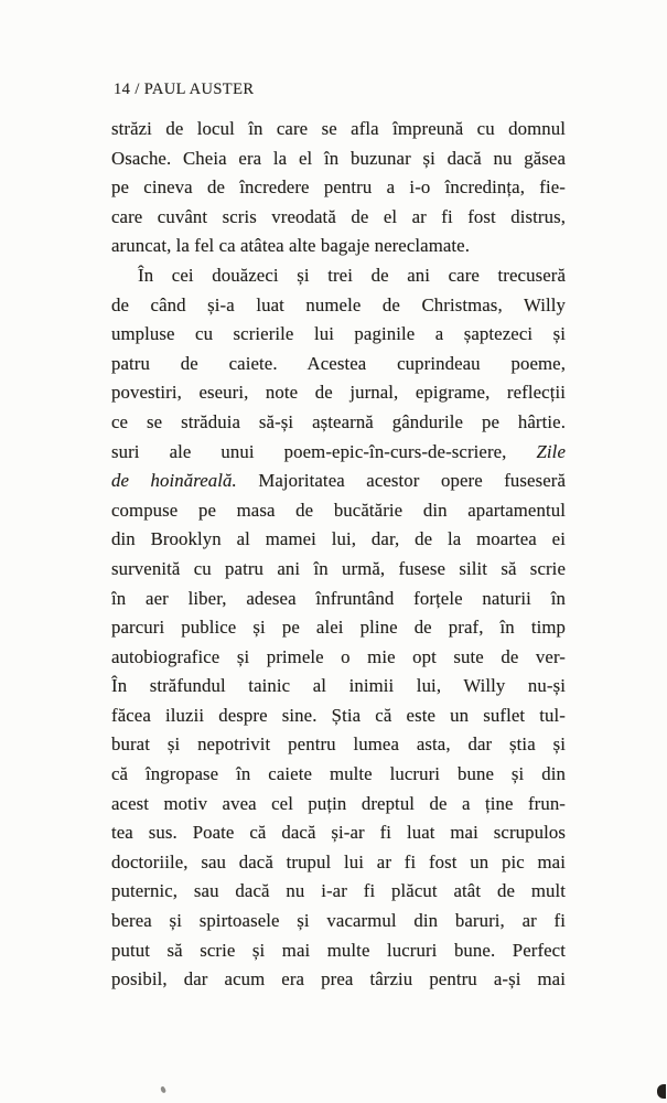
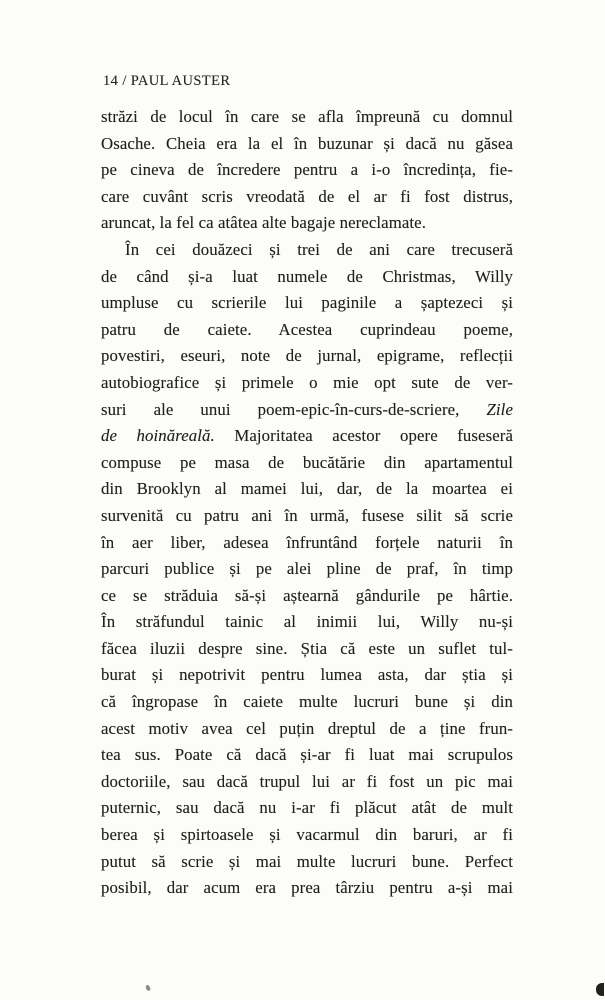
  14 / PAUL AUSTER
  străzi de locul în care se afla împreună cu domnul
  Osache. Cheia era la el în buzunar și dacă nu găsea
  pe cineva de încredere pentru a i-o încredința, fie-
  care cuvânt scris vreodată de el ar fi fost distrus,
  aruncat, la fel ca atâtea alte bagaje nereclamate.
  În cei douăzeci și trei de ani care trecuseră
  de când și-a luat numele de Christmas, Willy
  umpluse cu scrierile lui paginile a șaptezeci și
  patru de caiete. Acestea cuprindeau poeme,
  povestiri, eseuri, note de jurnal, epigrame, reflecții
- ce se străduia să-și aștearnă gândurile pe hârtie.
+ autobiografice și primele o mie opt sute de ver-
  suri ale unui poem-epic-în-curs-de-scriere, Zile
  de hoinăreală. Majoritatea acestor opere fuseseră
  compuse pe masa de bucătărie din apartamentul
  din Brooklyn al mamei lui, dar, de la moartea ei
  survenită cu patru ani în urmă, fusese silit să scrie
  în aer liber, adesea înfruntând forțele naturii în
  parcuri publice și pe alei pline de praf, în timp
- autobiografice și primele o mie opt sute de ver-
+ ce se străduia să-și aștearnă gândurile pe hârtie.
  În străfundul tainic al inimii lui, Willy nu-și
  făcea iluzii despre sine. Știa că este un suflet tul-
  burat și nepotrivit pentru lumea asta, dar știa și
  că îngropase în caiete multe lucruri bune și din
  acest motiv avea cel puțin dreptul de a ține frun-
  tea sus. Poate că dacă și-ar fi luat mai scrupulos
  doctoriile, sau dacă trupul lui ar fi fost un pic mai
  puternic, sau dacă nu i-ar fi plăcut atât de mult
  berea și spirtoasele și vacarmul din baruri, ar fi
  putut să scrie și mai multe lucruri bune. Perfect
  posibil, dar acum era prea târziu pentru a-și mai
